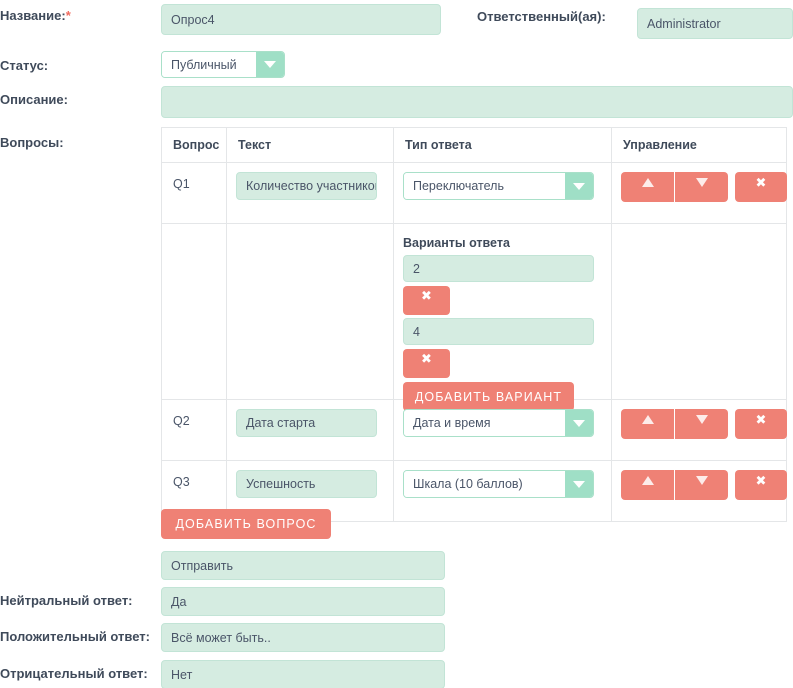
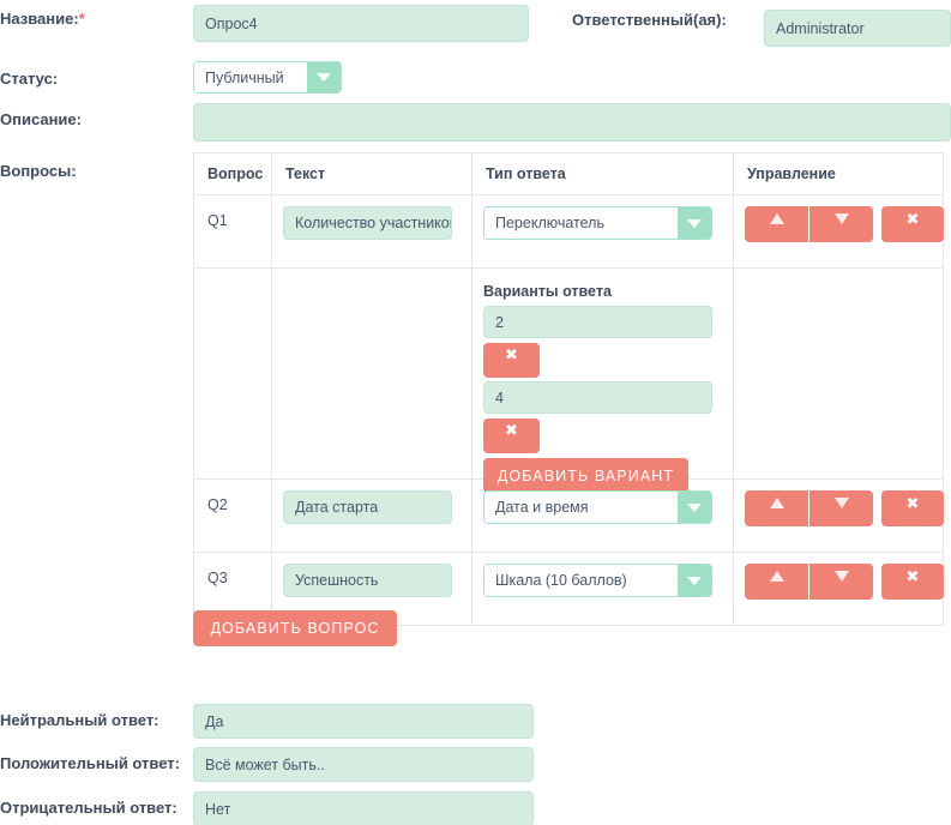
  Название:*
  Опрос4
  Ответственный(ая):
  Administrator
  Статус:
  Публичный
  Описание:
  Вопросы:
  Вопрос	Текст	Тип ответа	Управление
  Q1	Количество участнико	Переключатель	✖
  		Варианты ответа 2 ✖ 4 ✖ ДОБАВИТЬ ВАРИАНТ
  Q2	Дата старта	Дата и время	✖
  Q3	Успешность	Шкала (10 баллов)	✖
  ДОБАВИТЬ ВОПРОС
- Отправить
  Нейтральный ответ:
  Да
  Положительный ответ:
  Всё может быть..
  Отрицательный ответ:
  Нет
